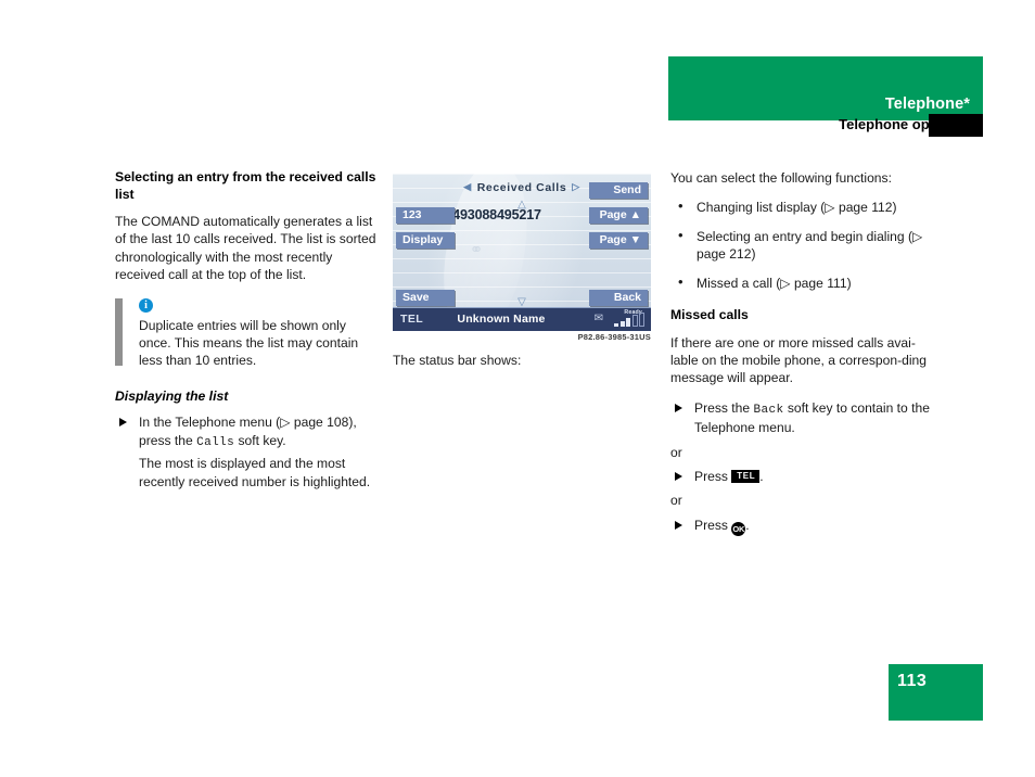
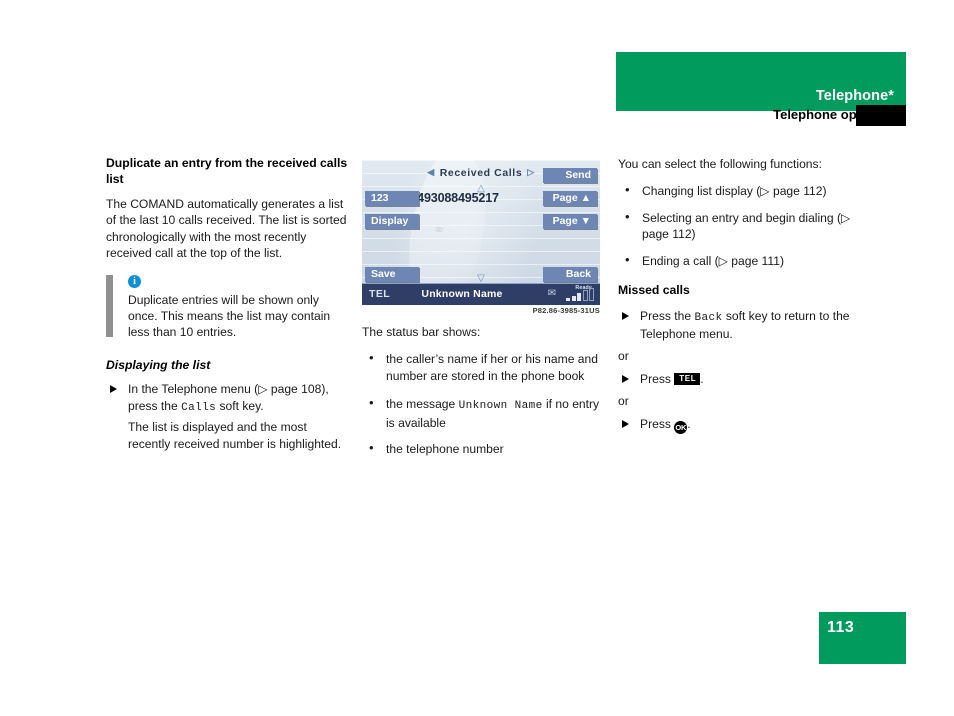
  Telephone*
  Telephone operation
- Selecting an entry from the received calls list
+ Duplicate an entry from the received calls list
  The COMAND automatically generates a list of the last 10 calls received. The list is sorted chronologically with the most recently received call at the top of the list.
  i
  Duplicate entries will be shown only once. This means the list may contain less than 10 entries.
  Displaying the list
  In the Telephone menu (▷ page 108), press the Calls soft key.
- The most is displayed and the most recently received number is highlighted.
+ The list is displayed and the most recently received number is highlighted.
  ⚭
  ◀ Received Calls ▷
  △
  493088495217
  ▽
  123
  Display
  Save
  Send
  Page ▲
  Page ▼
  Back
  TEL
  Unknown Name
  ✉
  P82.86-3985-31US
  The status bar shows:
+ the caller’s name if her or his name and number are stored in the phone book
+ the message Unknown Name if no entry is available
+ the telephone number
  You can select the following functions:
  Changing list display (▷ page 112)
- Selecting an entry and begin dialing (▷ page 212)
+ Selecting an entry and begin dialing (▷ page 112)
- Missed a call (▷ page 111)
+ Ending a call (▷ page 111)
  Missed calls
- If there are one or more missed calls avai-lable on the mobile phone, a correspon-ding message will appear.
- Press the Back soft key to contain to the Telephone menu.
+ Press the Back soft key to return to the Telephone menu.
  or
  Press TEL .
  or
  Press OK .
  113
